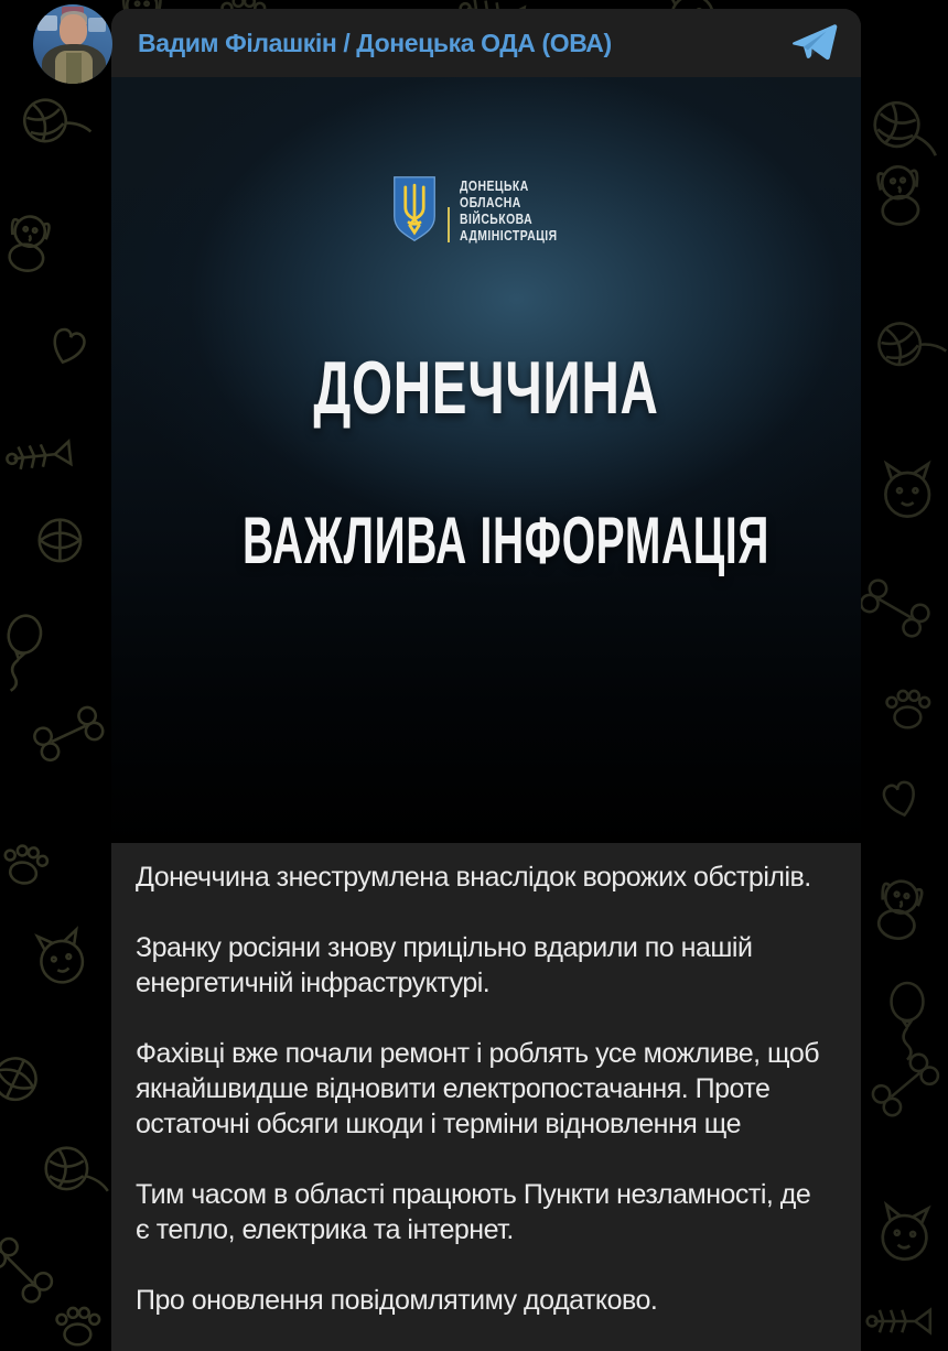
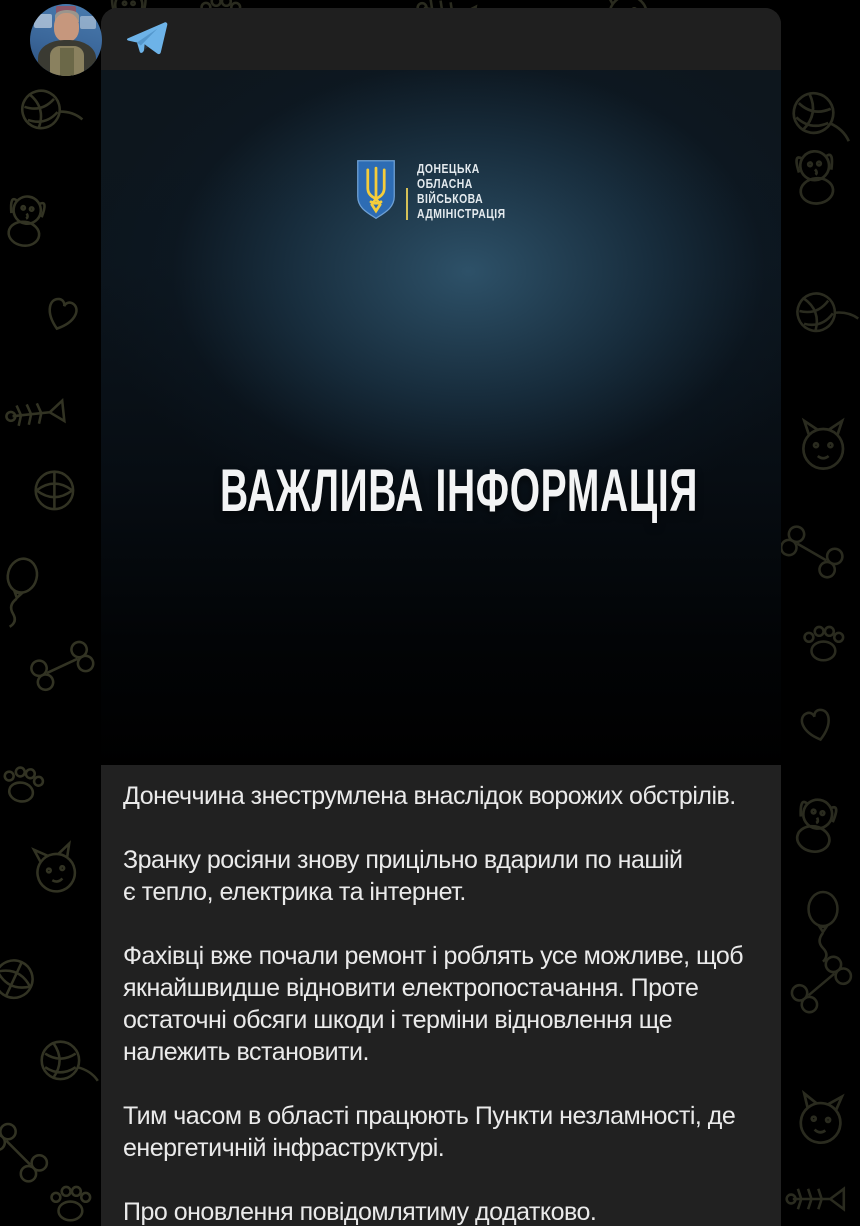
- Вадим Філашкін / Донецька ОДА (ОВА)
  ДОНЕЦЬКА
  ОБЛАСНА
  ВІЙСЬКОВА
  АДМІНІСТРАЦІЯ
- ДОНЕЧЧИНА
  ВАЖЛИВА ІНФОРМАЦІЯ
  Донеччина знеструмлена внаслідок ворожих обстрілів.
  Зранку росіяни знову прицільно вдарили по нашій
- енергетичній інфраструктурі.
+ є тепло, електрика та інтернет.
  Фахівці вже почали ремонт і роблять усе можливе, щоб
  якнайшвидше відновити електропостачання. Проте
  остаточні обсяги шкоди і терміни відновлення ще
+ належить встановити.
  Тим часом в області працюють Пункти незламності, де
- є тепло, електрика та інтернет.
+ енергетичній інфраструктурі.
  Про оновлення повідомлятиму додатково.
